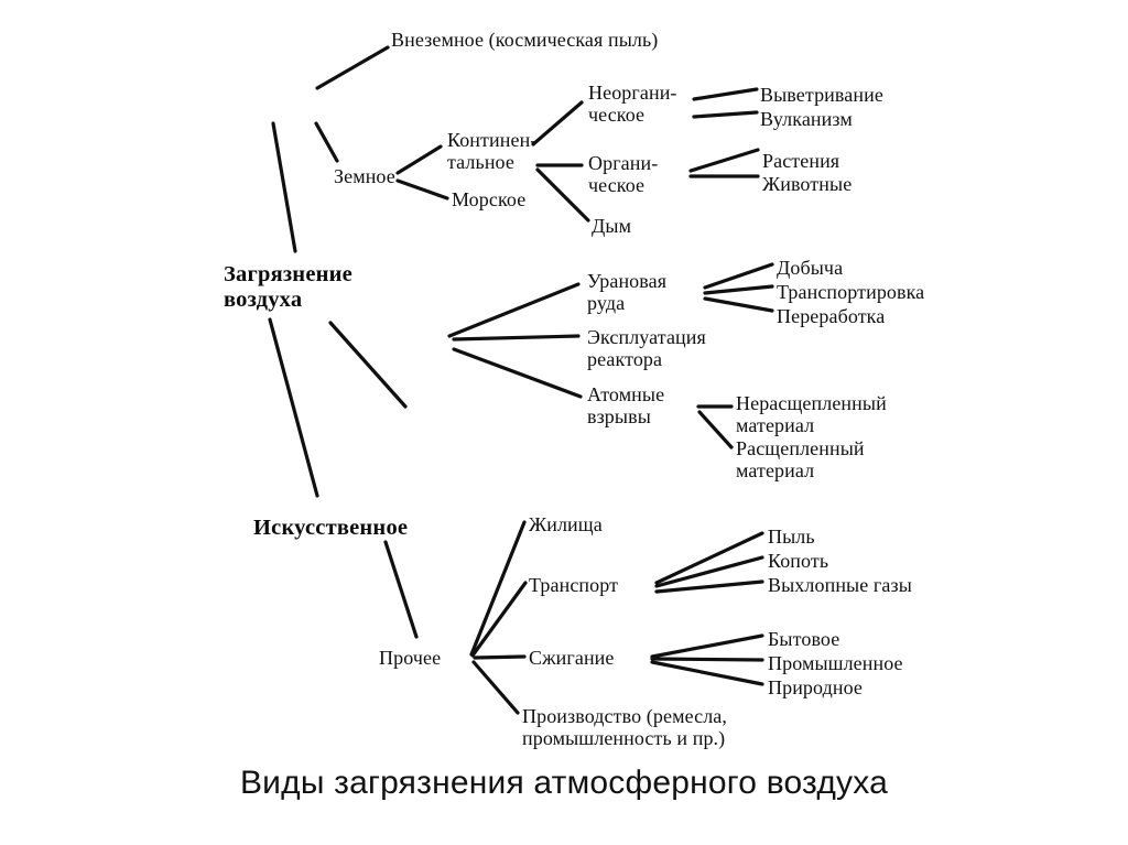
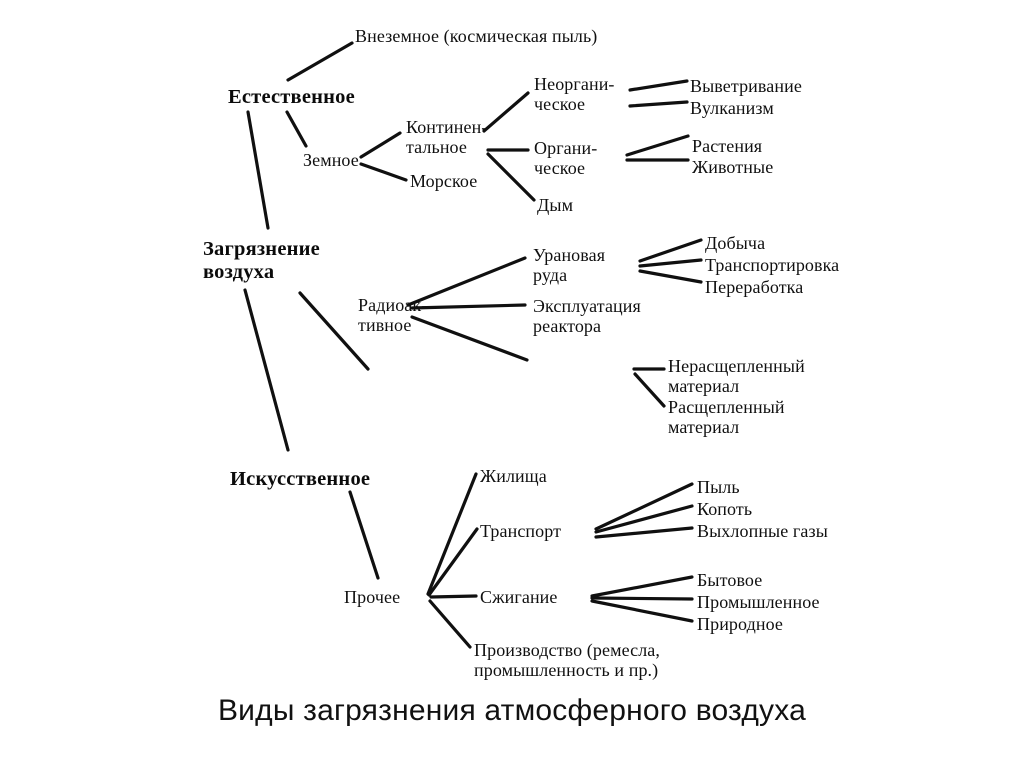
  Загрязнение
  воздуха
+ Естественное
  Искусственное
  Внеземное (космическая пыль)
  Земное
  Континен-
  тальное
  Морское
  Неоргани-
  ческое
  Органи-
  ческое
  Дым
  Выветривание
  Вулканизм
  Растения
  Животные
+ Радиоак-
+ тивное
  Урановая
  руда
  Эксплуатация
  реактора
- Атомные
- взрывы
  Добыча
  Транспортировка
  Переработка
  Нерасщепленный
  материал
  Расщепленный
  материал
  Жилища
  Транспорт
  Прочее
  Сжигание
  Производство (ремесла,
  промышленность и пр.)
  Пыль
  Копоть
  Выхлопные газы
  Бытовое
  Промышленное
  Природное
  Виды загрязнения атмосферного воздуха
